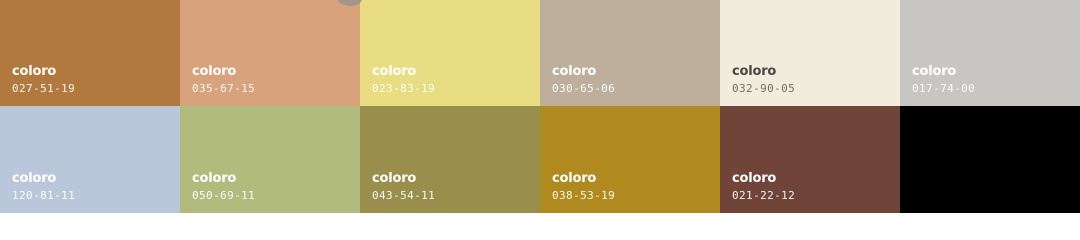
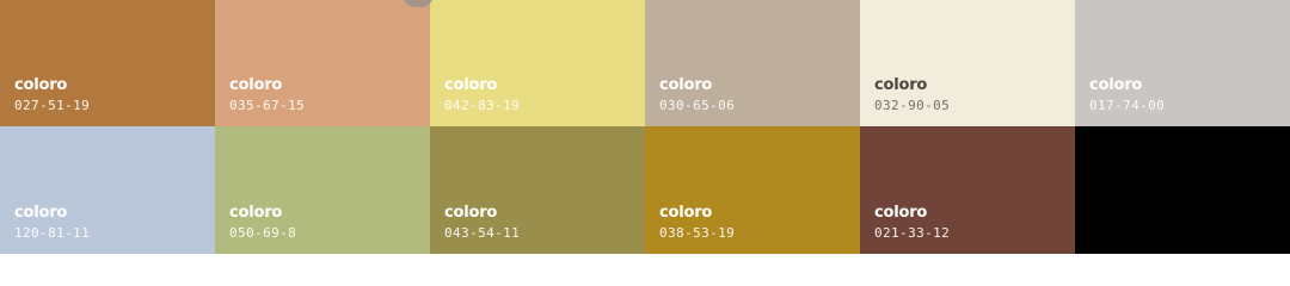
  coloro
  027-51-19
  coloro
  035-67-15
  coloro
- 023-83-19
+ 042-83-19
  coloro
  030-65-06
  coloro
  032-90-05
  coloro
  017-74-00
  coloro
  120-81-11
  coloro
- 050-69-11
+ 050-69-8
  coloro
  043-54-11
  coloro
  038-53-19
  coloro
- 021-22-12
+ 021-33-12
